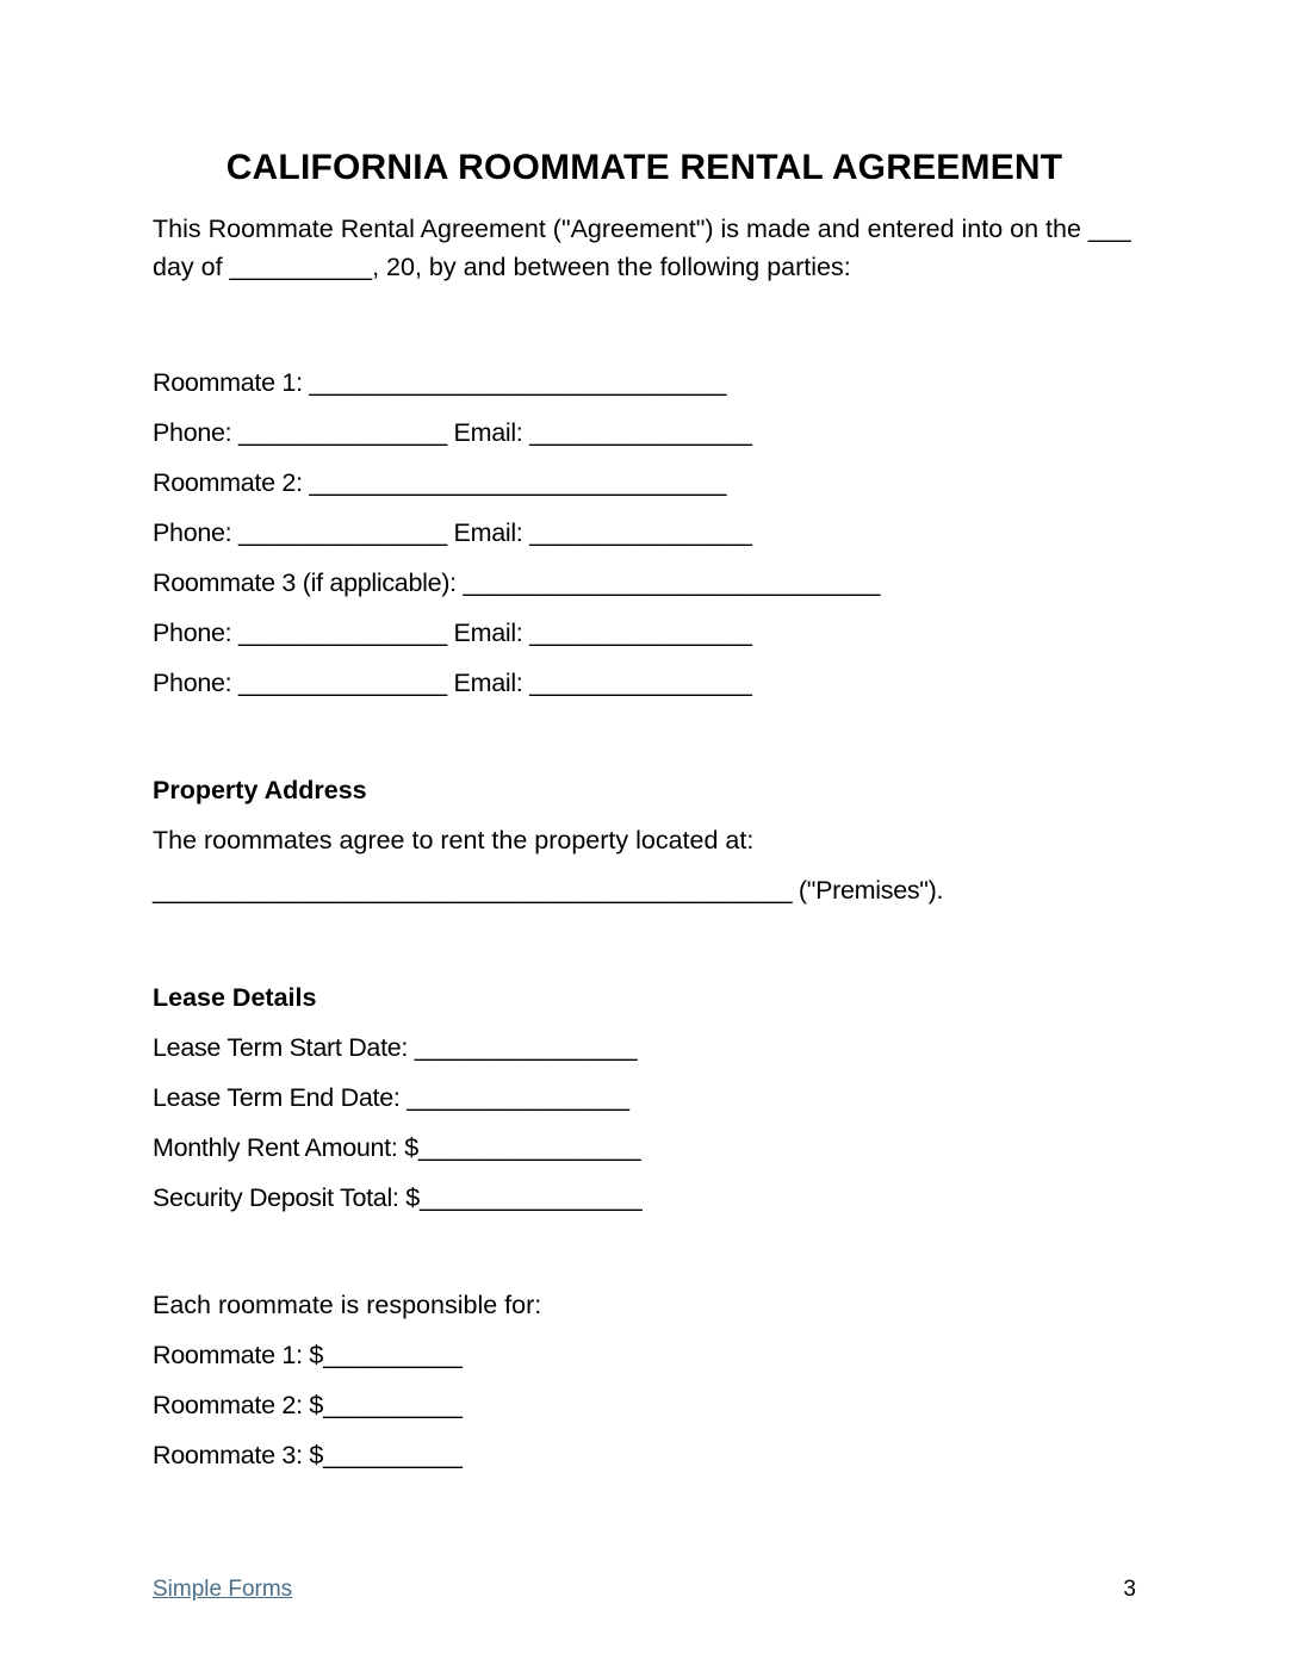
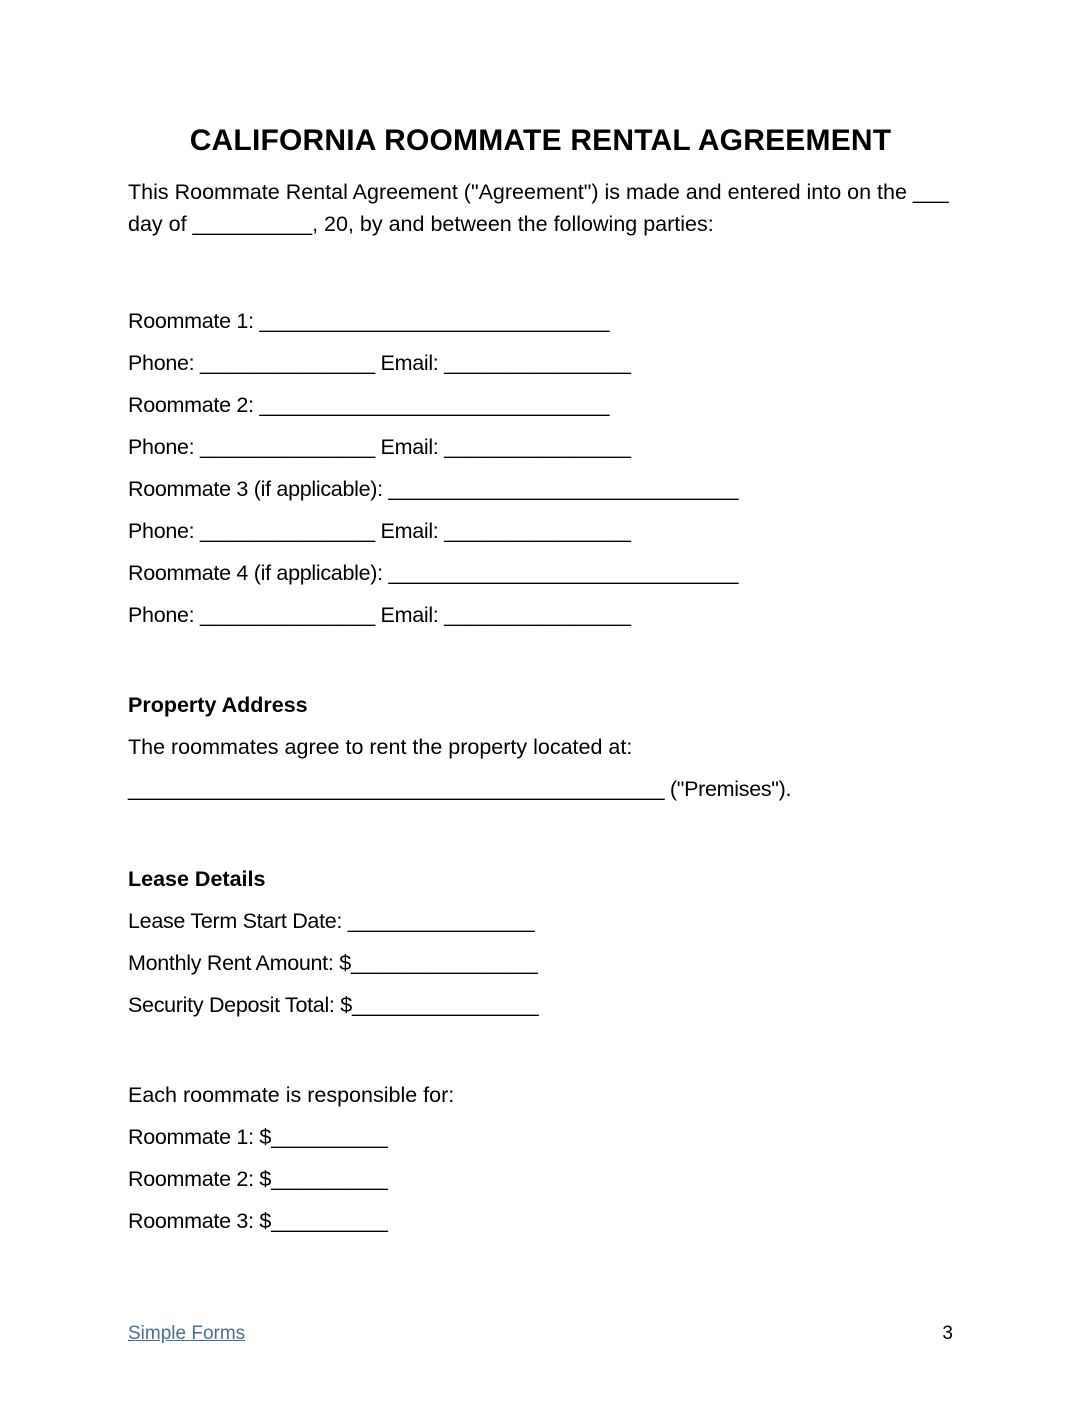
  CALIFORNIA ROOMMATE RENTAL AGREEMENT
  This Roommate Rental Agreement ("Agreement") is made and entered into on the ___ day of __________, 20, by and between the following parties:
  Roommate 1: ______________________________
  Phone: _______________ Email: ________________
  Roommate 2: ______________________________
  Phone: _______________ Email: ________________
  Roommate 3 (if applicable): ______________________________
  Phone: _______________ Email: ________________
+ Roommate 4 (if applicable): ______________________________
  Phone: _______________ Email: ________________
  Property Address
  The roommates agree to rent the property located at:
  ______________________________________________ ("Premises").
  Lease Details
  Lease Term Start Date: ________________
- Lease Term End Date: ________________
  Monthly Rent Amount: $________________
  Security Deposit Total: $________________
  Each roommate is responsible for:
  Roommate 1: $__________
  Roommate 2: $__________
  Roommate 3: $__________
  Simple Forms
  3
